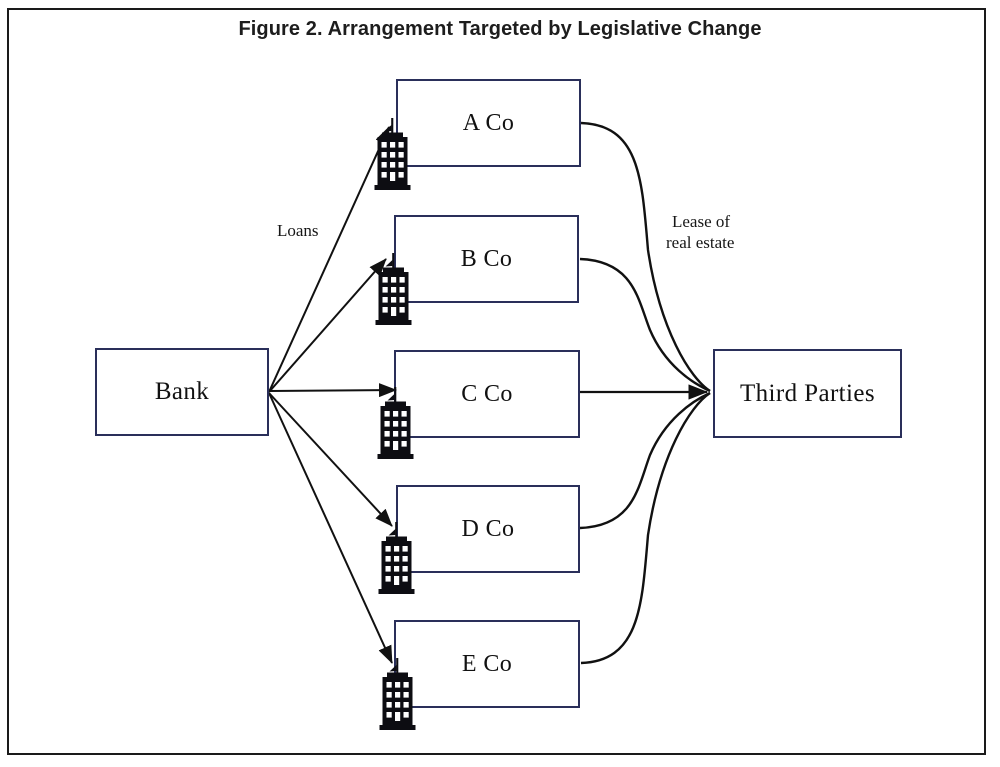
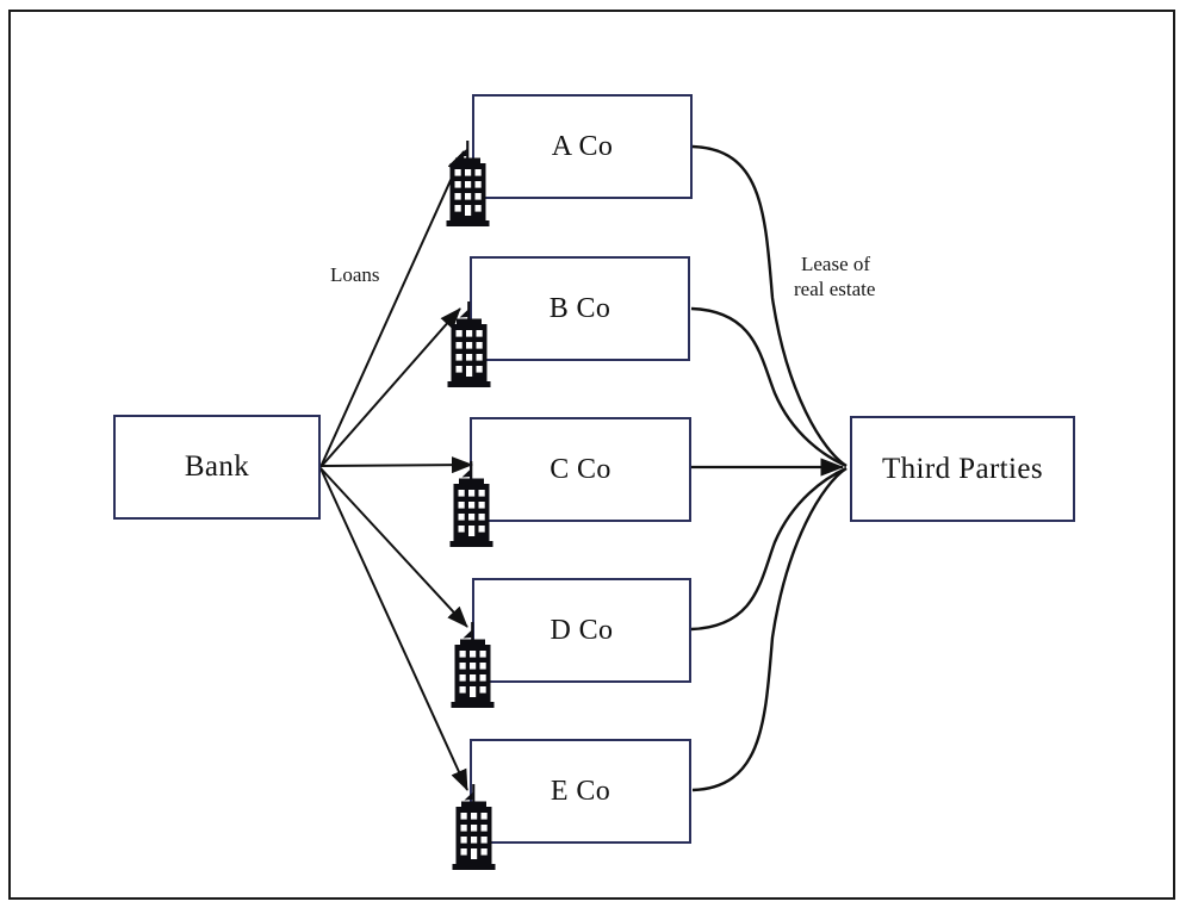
- Figure 2. Arrangement Targeted by Legislative Change
  Bank
  Third Parties
  A Co
  B Co
  C Co
  D Co
  E Co
  Loans
  Lease of
  real estate
